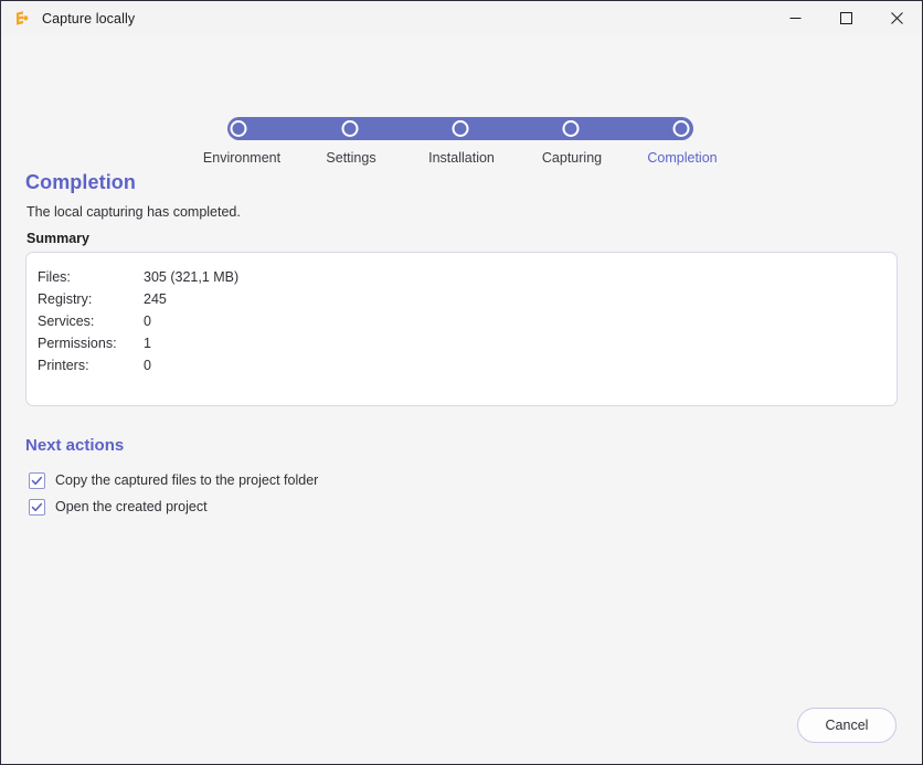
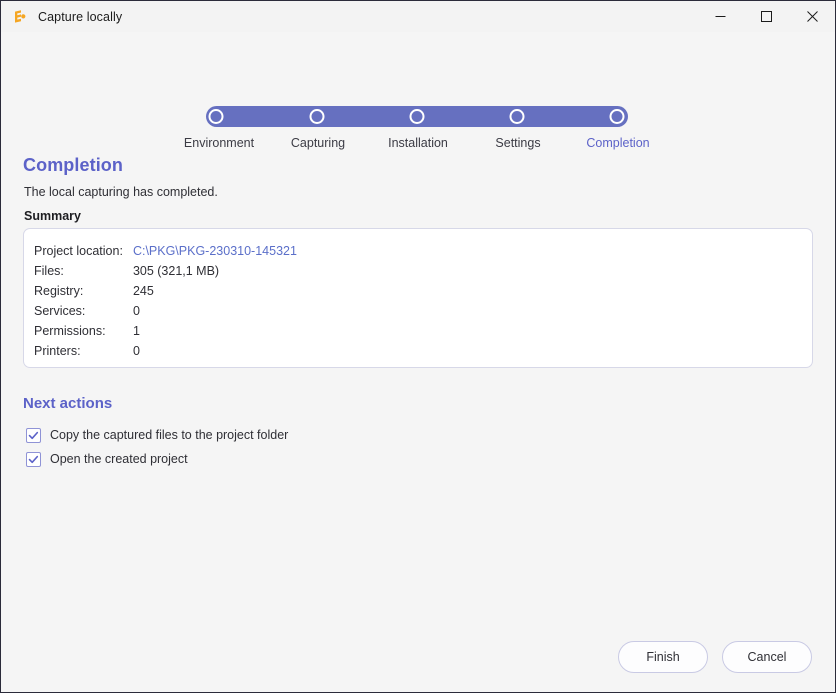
  Capture locally
  Environment
- Settings
+ Capturing
  Installation
- Capturing
+ Settings
  Completion
  Completion
  The local capturing has completed.
  Summary
+ Project location:	C:\PKG\PKG-230310-145321
  Files:	305 (321,1 MB)
  Registry:	245
  Services:	0
  Permissions:	1
  Printers:	0
  Next actions
  Copy the captured files to the project folder
  Open the created project
+ Finish
  Cancel
